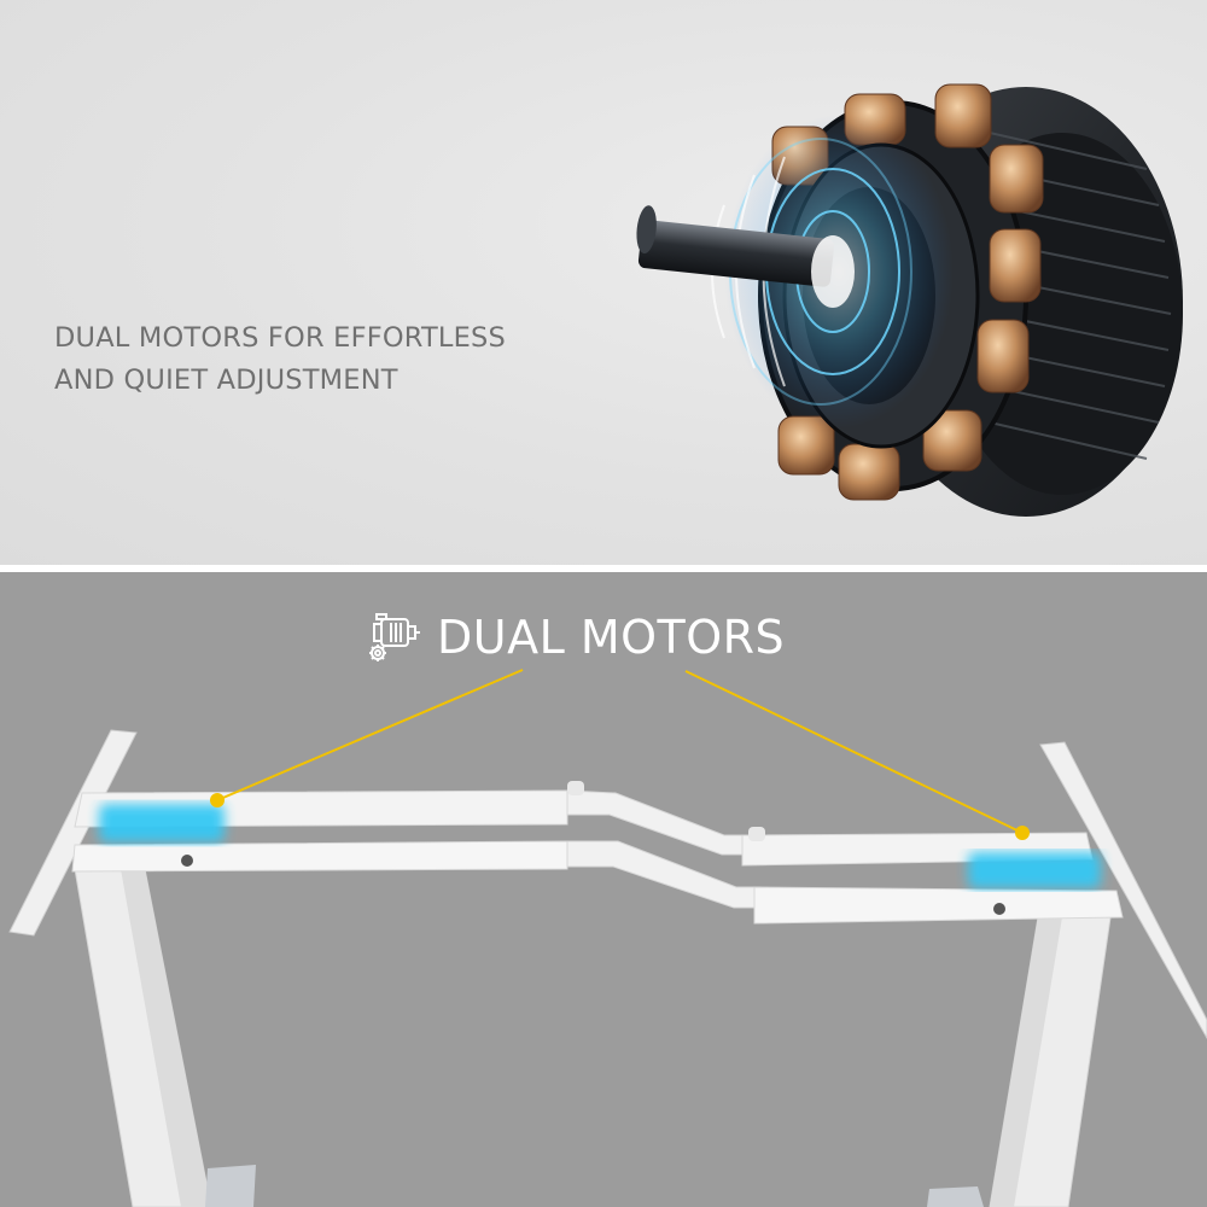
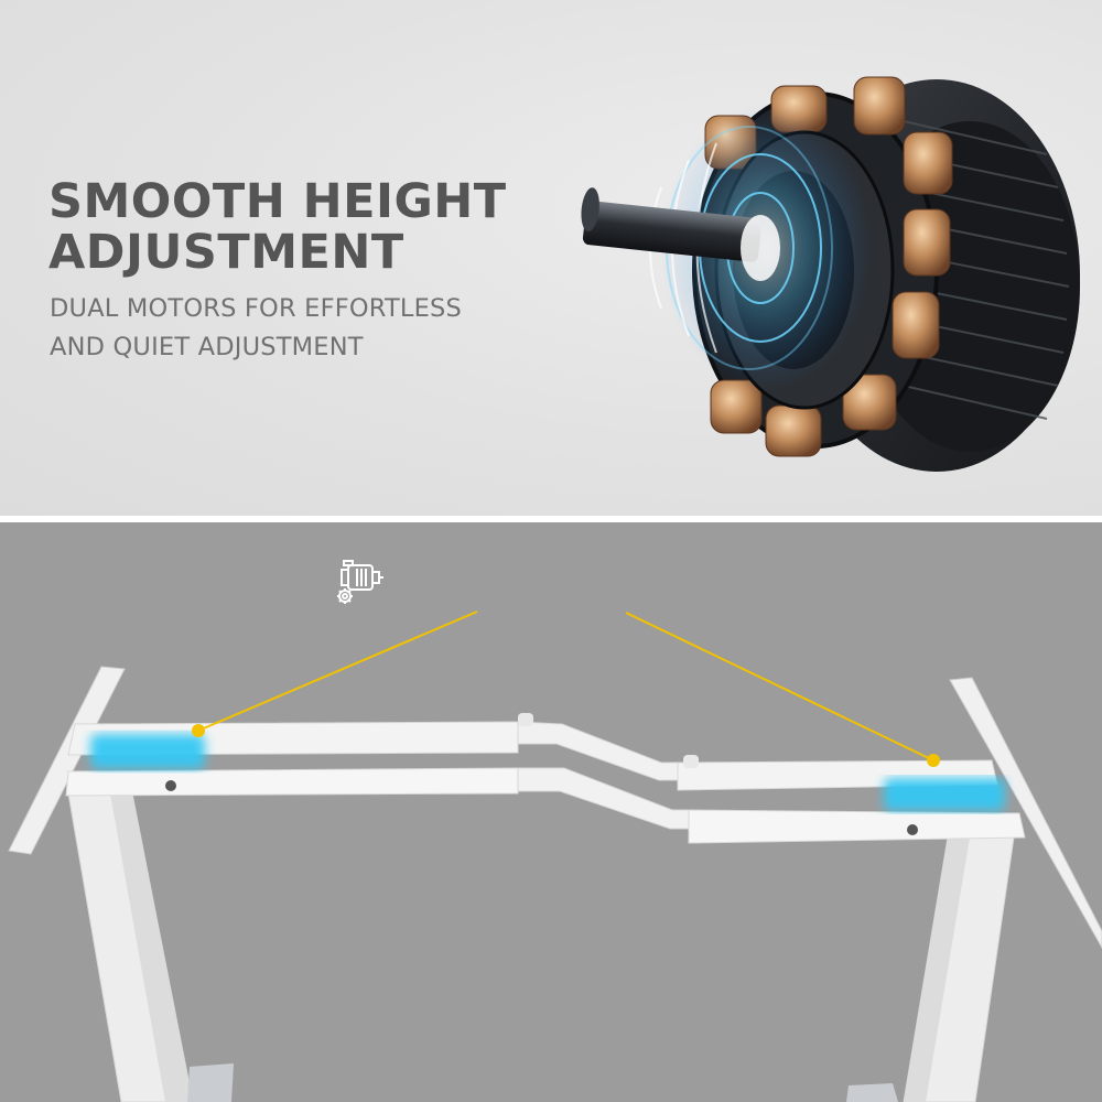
+ SMOOTH HEIGHT
+ ADJUSTMENT
  DUAL MOTORS FOR EFFORTLESS
  AND QUIET ADJUSTMENT
- DUAL MOTORS
